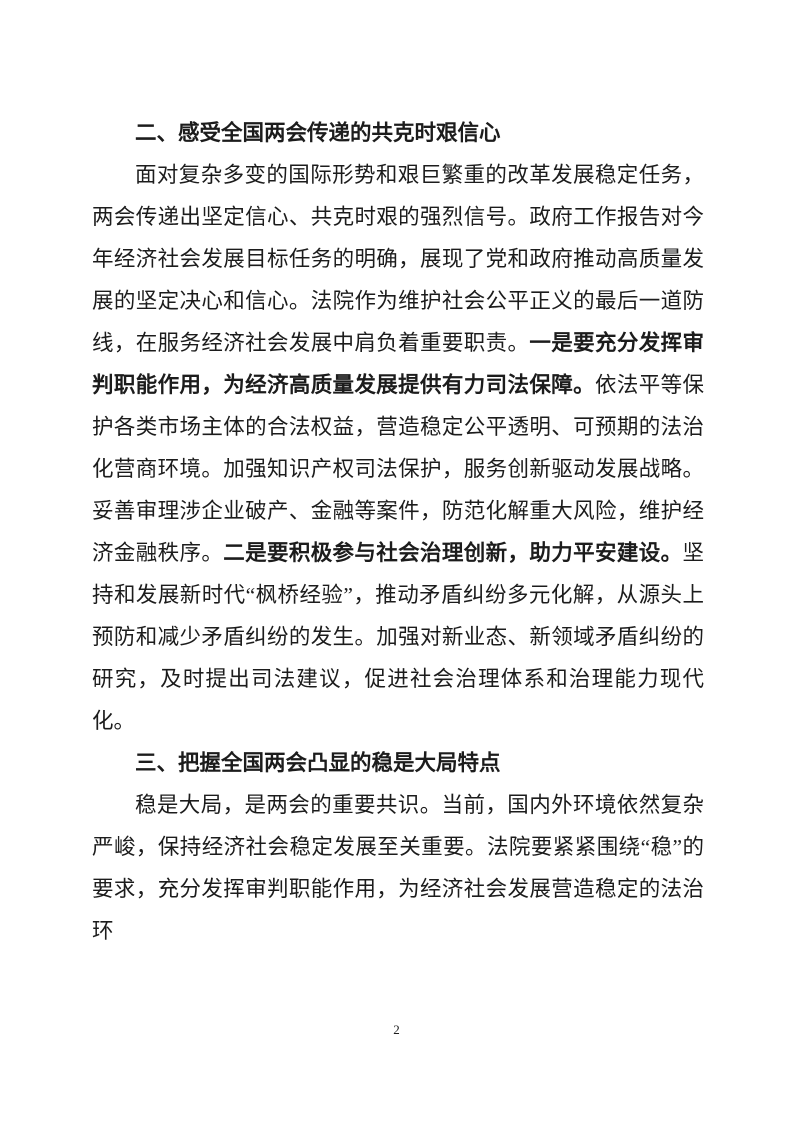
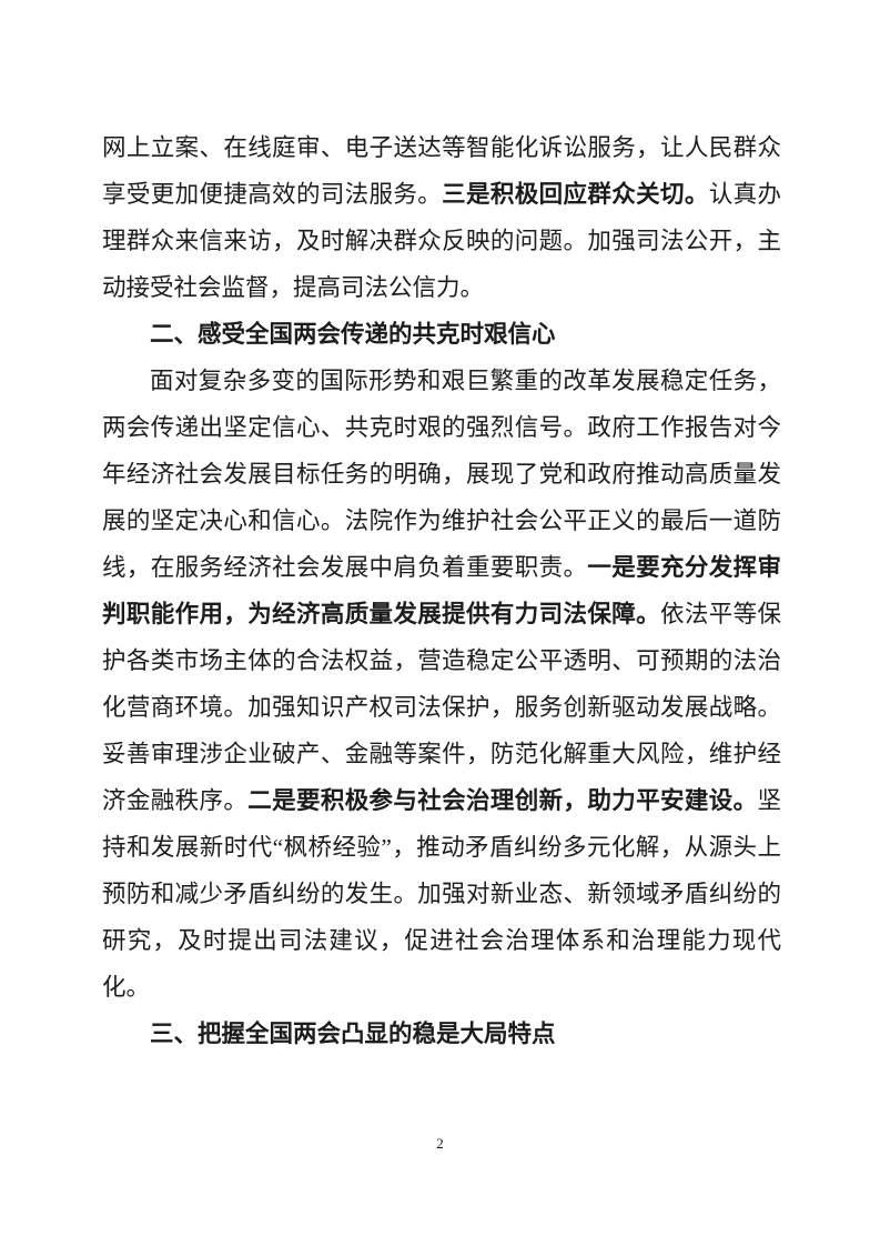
+ 网上立案、在线庭审、电子送达等智能化诉讼服务，让人民群众享受更加便捷高效的司法服务。三是积极回应群众关切。认真办理群众来信来访，及时解决群众反映的问题。加强司法公开，主动接受社会监督，提高司法公信力。
  二、感受全国两会传递的共克时艰信心
  面对复杂多变的国际形势和艰巨繁重的改革发展稳定任务，两会传递出坚定信心、共克时艰的强烈信号。政府工作报告对今年经济社会发展目标任务的明确，展现了党和政府推动高质量发展的坚定决心和信心。法院作为维护社会公平正义的最后一道防线，在服务经济社会发展中肩负着重要职责。一是要充分发挥审判职能作用，为经济高质量发展提供有力司法保障。依法平等保护各类市场主体的合法权益，营造稳定公平透明、可预期的法治化营商环境。加强知识产权司法保护，服务创新驱动发展战略。妥善审理涉企业破产、金融等案件，防范化解重大风险，维护经济金融秩序。二是要积极参与社会治理创新，助力平安建设。坚持和发展新时代“枫桥经验”，推动矛盾纠纷多元化解，从源头上预防和减少矛盾纠纷的发生。加强对新业态、新领域矛盾纠纷的研究，及时提出司法建议，促进社会治理体系和治理能力现代化。
  三、把握全国两会凸显的稳是大局特点
- 稳是大局，是两会的重要共识。当前，国内外环境依然复杂严峻，保持经济社会稳定发展至关重要。法院要紧紧围绕“稳”的要求，充分发挥审判职能作用，为经济社会发展营造稳定的法治环
  2
